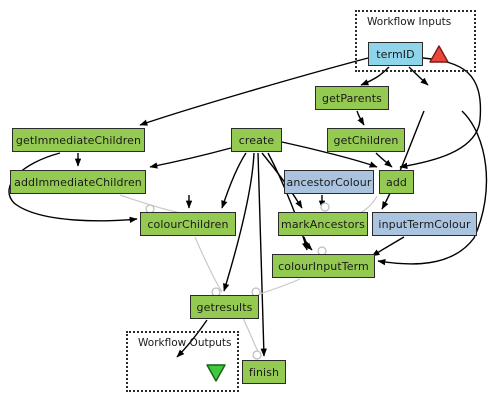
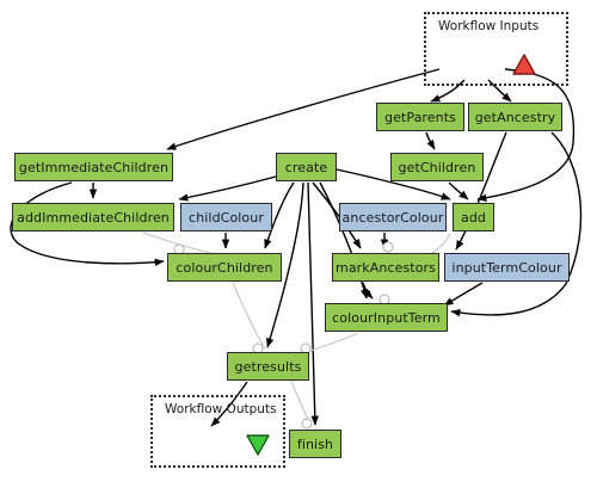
  Workflow Inputs
  Workflow Outputs
- termID
  getParents
+ getAncestry
  getChildren
  getImmediateChildren
  create
  addImmediateChildren
+ childColour
  ancestorColour
  add
  colourChildren
  markAncestors
  inputTermColour
  colourInputTerm
  getresults
  finish
